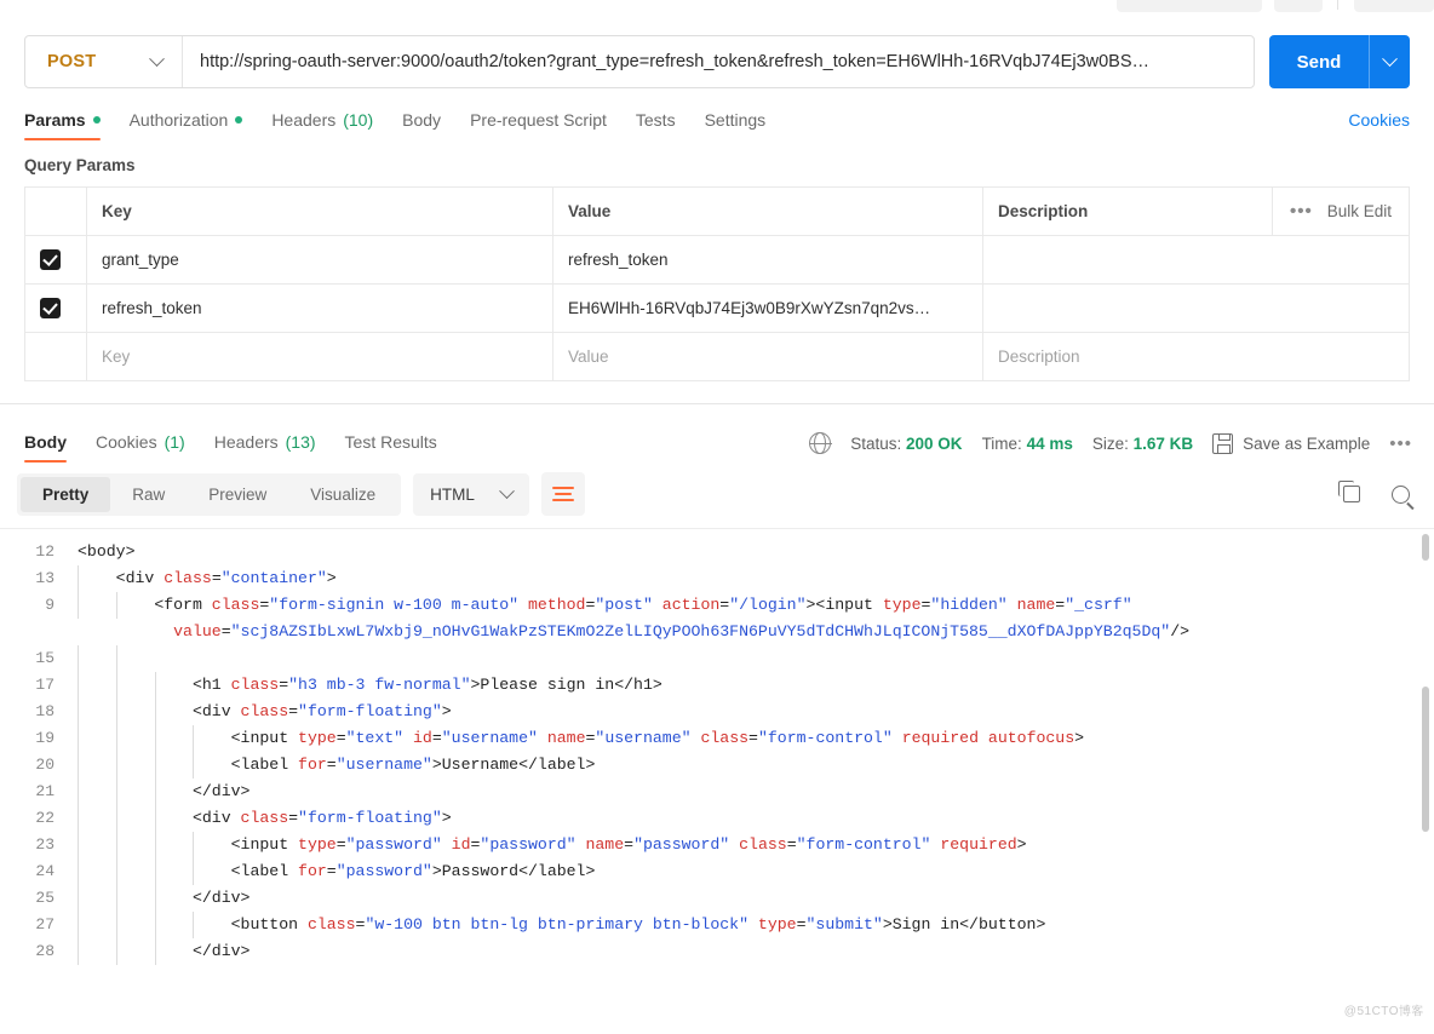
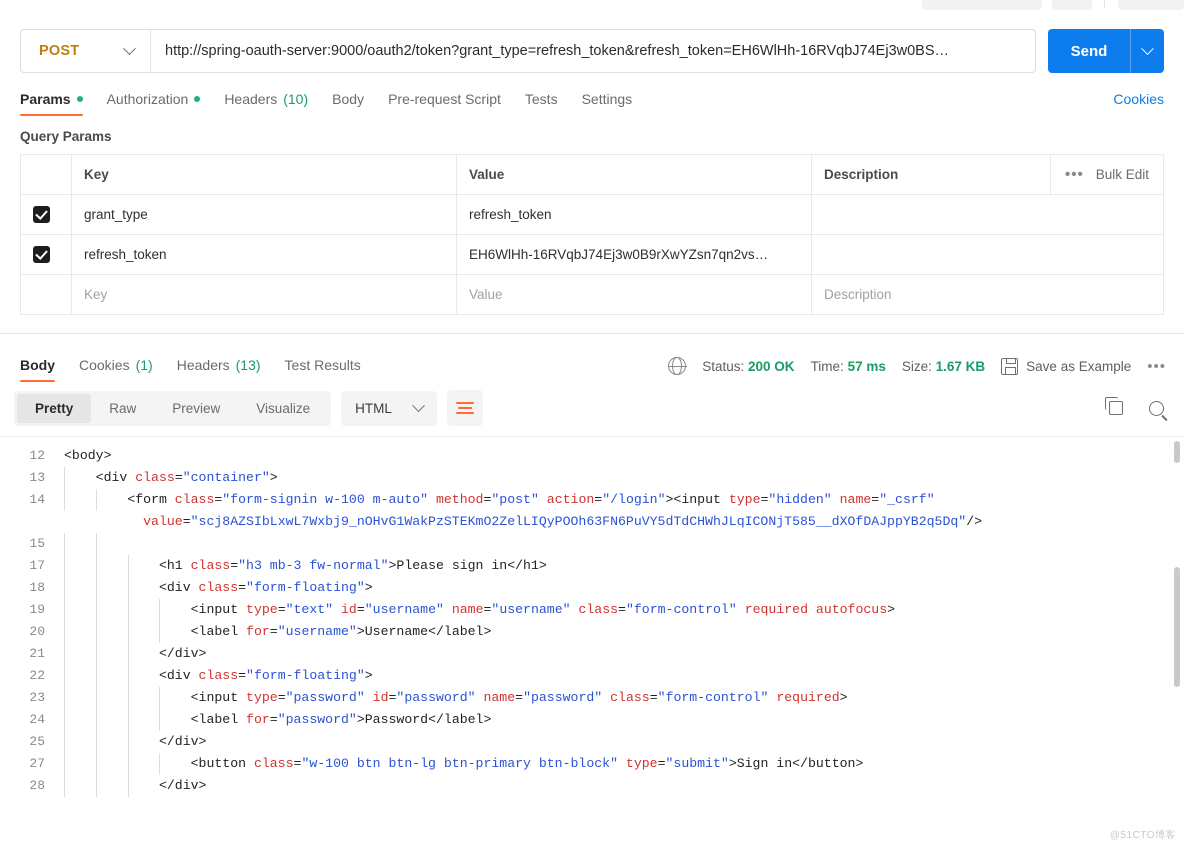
  POST
  http://spring-oauth-server:9000/oauth2/token?grant_type=refresh_token&refresh_token=EH6WlHh-16RVqbJ74Ej3w0BS…
  Send
  Params
  Authorization
  Headers
  (10)
  Body
  Pre-request Script
  Tests
  Settings
  Cookies
  Query Params
  	Key	Value	Description ••• Bulk Edit
  	grant_type	refresh_token
  	refresh_token	EH6WlHh-16RVqbJ74Ej3w0B9rXwYZsn7qn2vs…
  	Key	Value	Description
  Body
  Cookies
  (1)
  Headers
  (13)
  Test Results
  Status: 200 OK
- Time: 44 ms
+ Time: 57 ms
  Size: 1.67 KB
  Save as Example
  •••
  Pretty
  Raw
  Preview
  Visualize
  HTML
  12
  <body>
  13
  <div class="container">
- 9
+ 14
  <form class="form-signin w-100 m-auto" method="post" action="/login"><input type="hidden" name="_csrf"
  value="scj8AZSIbLxwL7Wxbj9_nOHvG1WakPzSTEKmO2ZelLIQyPOOh63FN6PuVY5dTdCHWhJLqICONjT585__dXOfDAJppYB2q5Dq"/>
  15
  17
  <h1 class="h3 mb-3 fw-normal">Please sign in</h1>
  18
  <div class="form-floating">
  19
  <input type="text" id="username" name="username" class="form-control" required autofocus>
  20
  <label for="username">Username</label>
  21
  </div>
  22
  <div class="form-floating">
  23
  <input type="password" id="password" name="password" class="form-control" required>
  24
  <label for="password">Password</label>
  25
  </div>
  27
  <button class="w-100 btn btn-lg btn-primary btn-block" type="submit">Sign in</button>
  28
  </div>
  @51CTO博客
